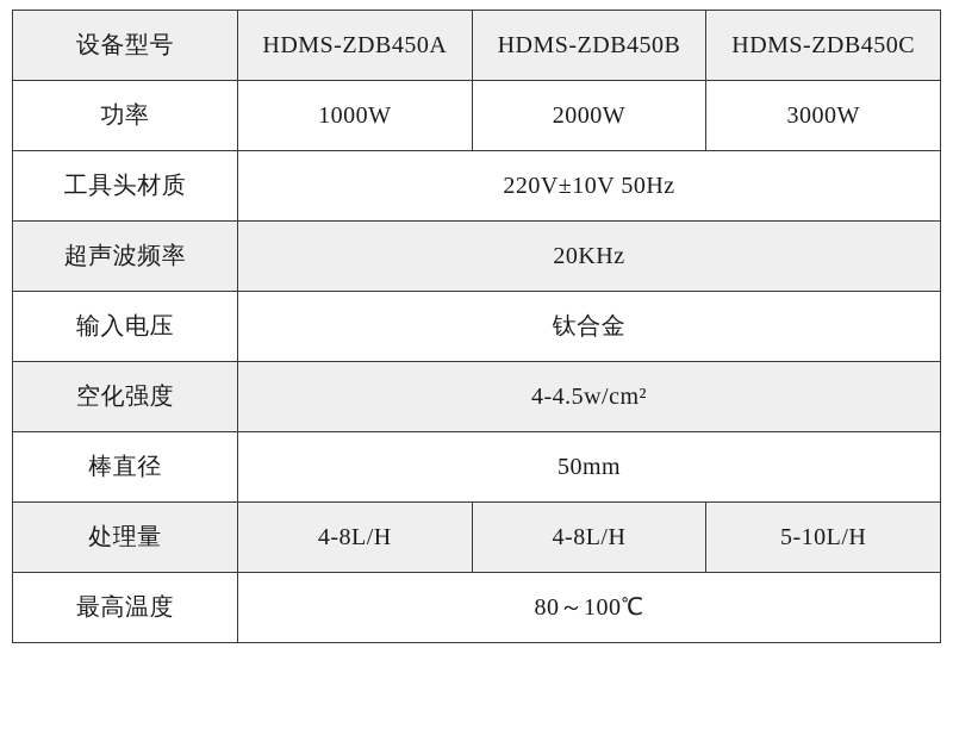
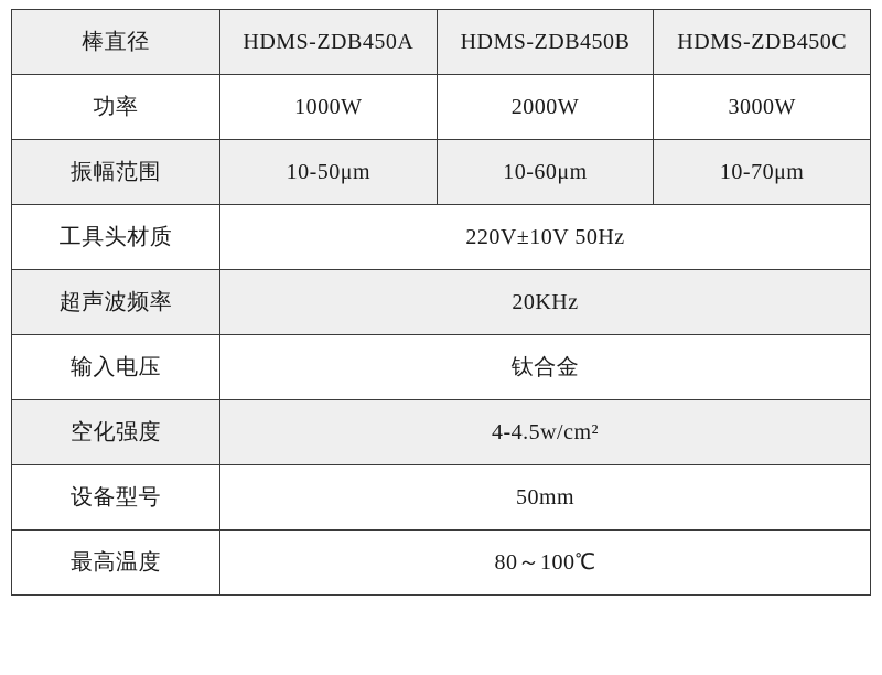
- 设备型号	HDMS-ZDB450A	HDMS-ZDB450B	HDMS-ZDB450C
+ 棒直径	HDMS-ZDB450A	HDMS-ZDB450B	HDMS-ZDB450C
  功率	1000W	2000W	3000W
+ 振幅范围	10-50μm	10-60μm	10-70μm
  工具头材质	220V±10V 50Hz
  超声波频率	20KHz
  输入电压	钛合金
  空化强度	4-4.5w/cm²
- 棒直径	50mm
+ 设备型号	50mm
- 处理量	4-8L/H	4-8L/H	5-10L/H
  最高温度	80～100℃
